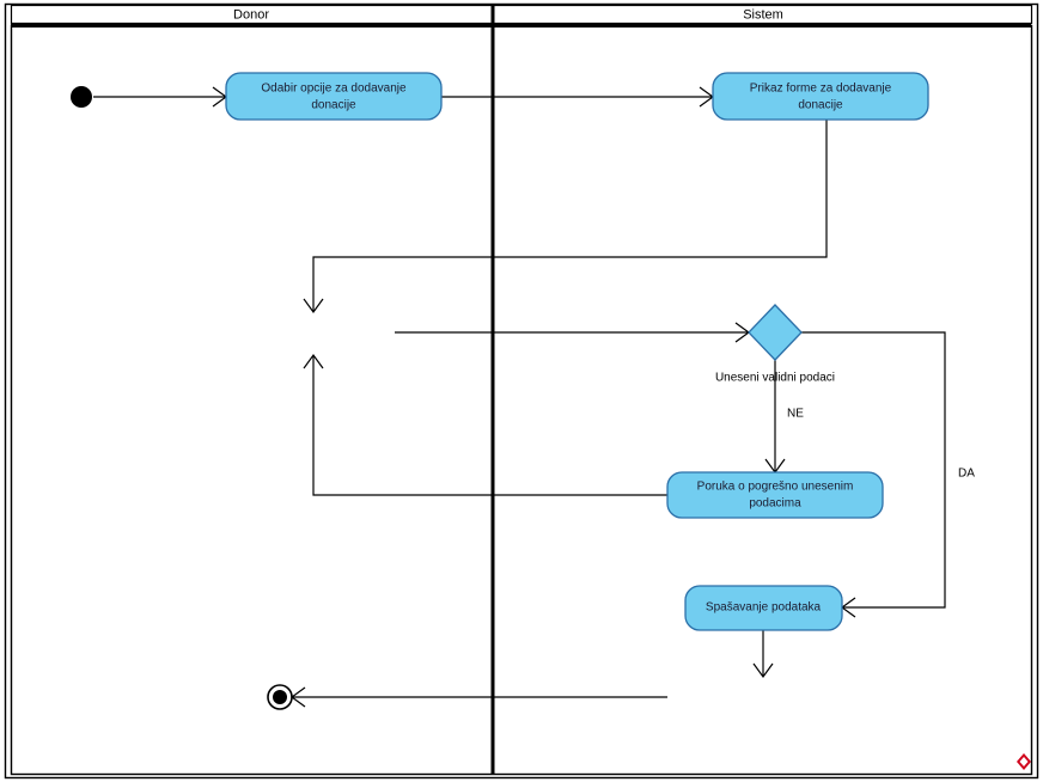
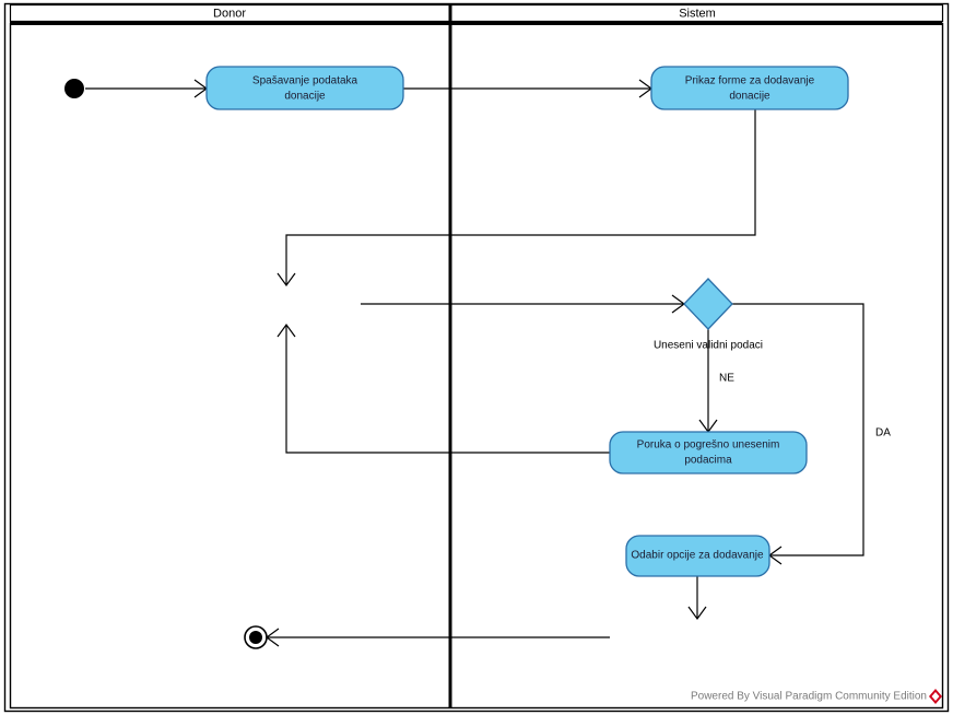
  Donor
  Sistem
- Odabir opcije za dodavanje
+ Spašavanje podataka
  donacije
  Prikaz forme za dodavanje
  donacije
  Poruka o pogrešno unesenim
  podacima
- Spašavanje podataka
+ Odabir opcije za dodavanje
  Uneseni validni podaci
  NE
  DA
+ Powered By Visual Paradigm Community Edition
